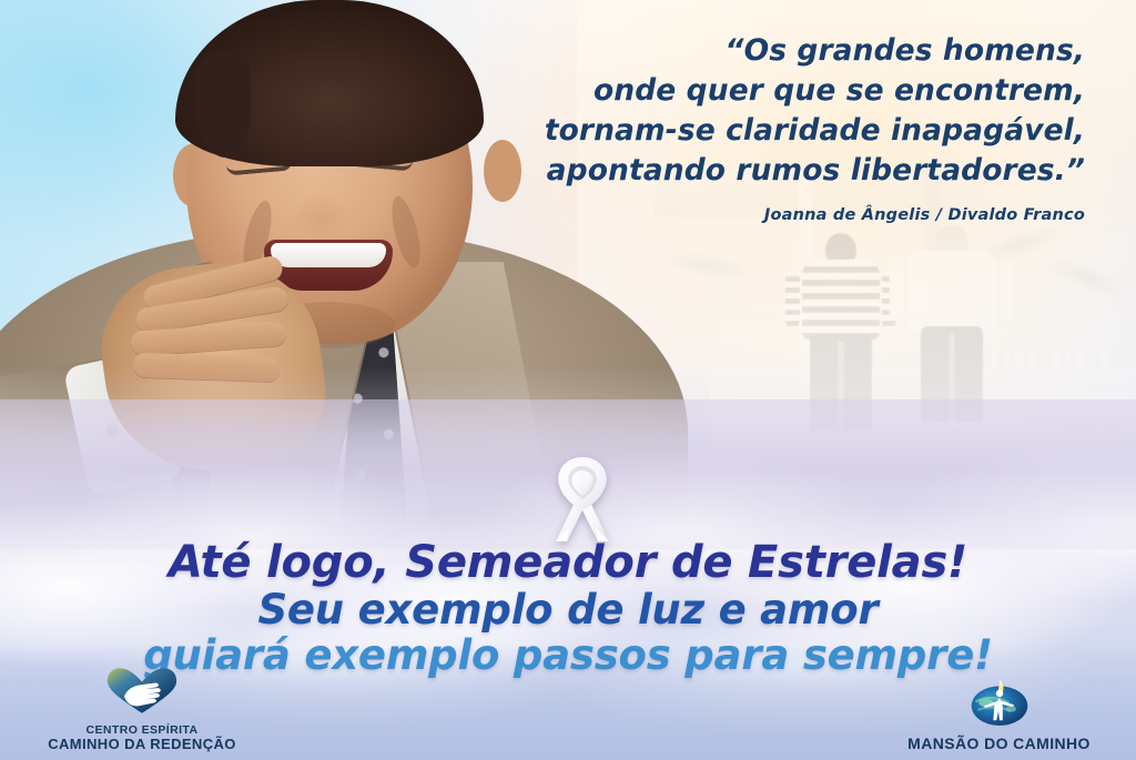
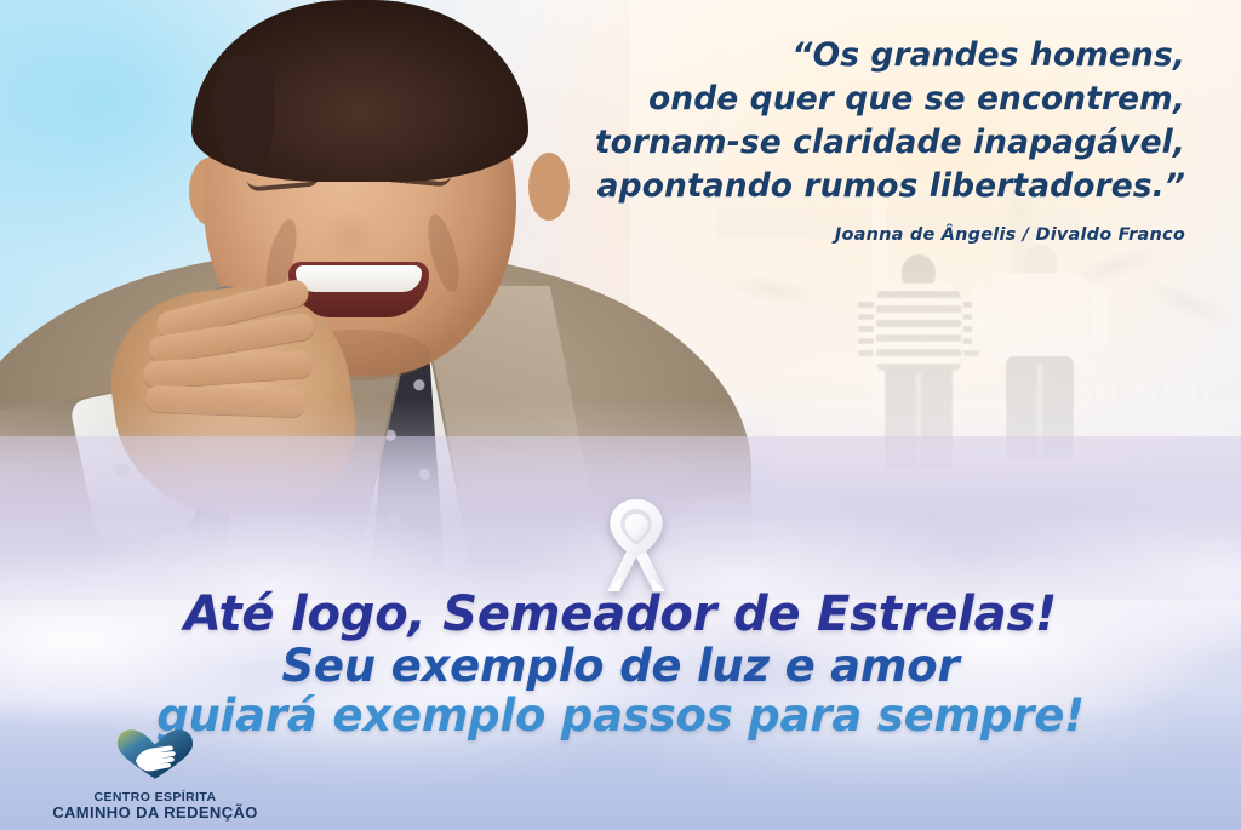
  “Os grandes homens,
  onde quer que se encontrem,
  tornam-se claridade inapagável,
  apontando rumos libertadores.”
  Joanna de Ângelis / Divaldo Franco
  Até logo, Semeador de Estrelas!
  Seu exemplo de luz e amor
  guiará exemplo passos para sempre!
  CENTRO ESPÍRITA
  CAMINHO DA REDENÇÃO
- MANSÃO DO CAMINHO
